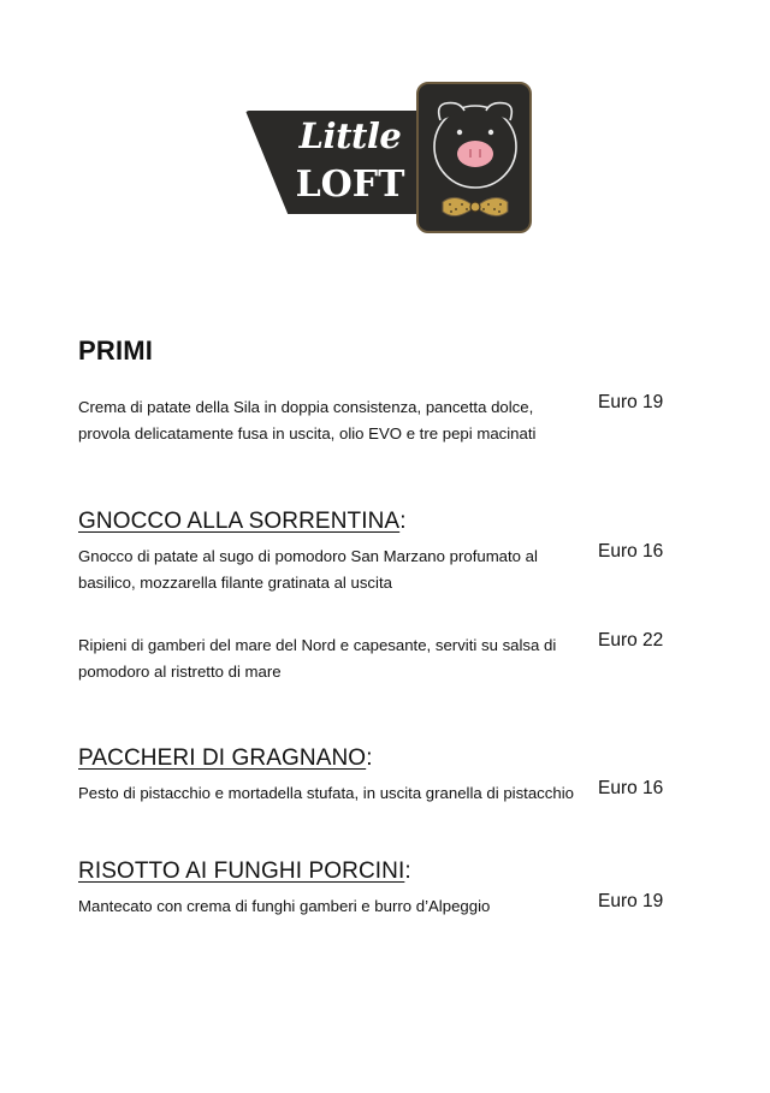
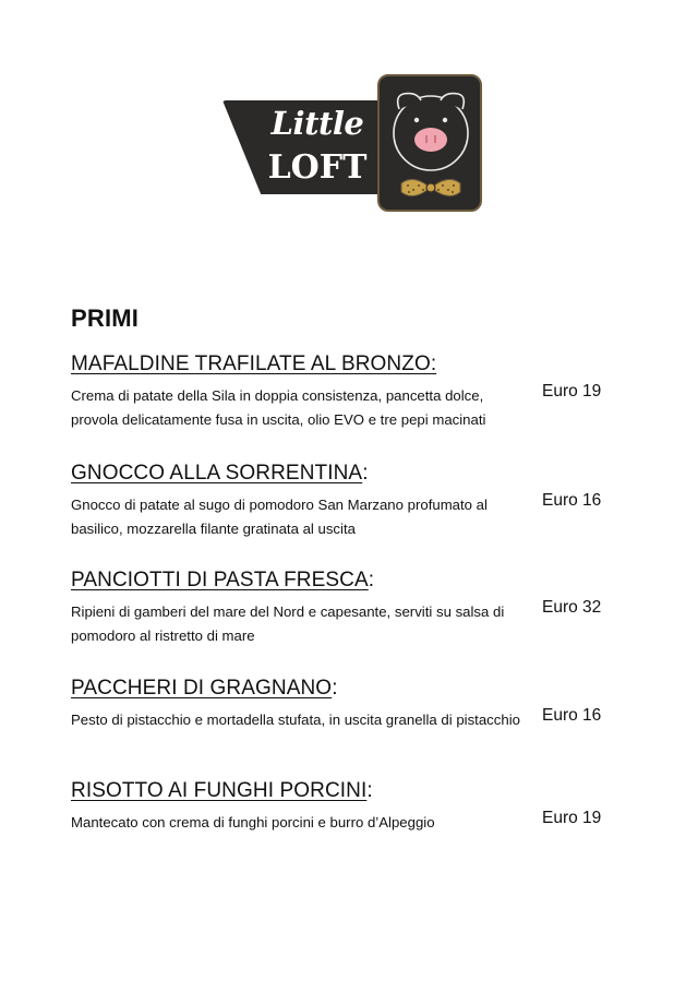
  Little
  LOFT
  PRIMI
+ MAFALDINE TRAFILATE AL BRONZO:
  Crema di patate della Sila in doppia consistenza, pancetta dolce, provola delicatamente fusa in uscita, olio EVO e tre pepi macinati
  Euro 19
  GNOCCO ALLA SORRENTINA:
  Gnocco di patate al sugo di pomodoro San Marzano profumato al basilico, mozzarella filante gratinata al uscita
  Euro 16
+ PANCIOTTI DI PASTA FRESCA:
  Ripieni di gamberi del mare del Nord e capesante, serviti su salsa di pomodoro al ristretto di mare
- Euro 22
+ Euro 32
  PACCHERI DI GRAGNANO:
  Pesto di pistacchio e mortadella stufata, in uscita granella di pistacchio
  Euro 16
  RISOTTO AI FUNGHI PORCINI:
- Mantecato con crema di funghi gamberi e burro d’Alpeggio
+ Mantecato con crema di funghi porcini e burro d’Alpeggio
  Euro 19
